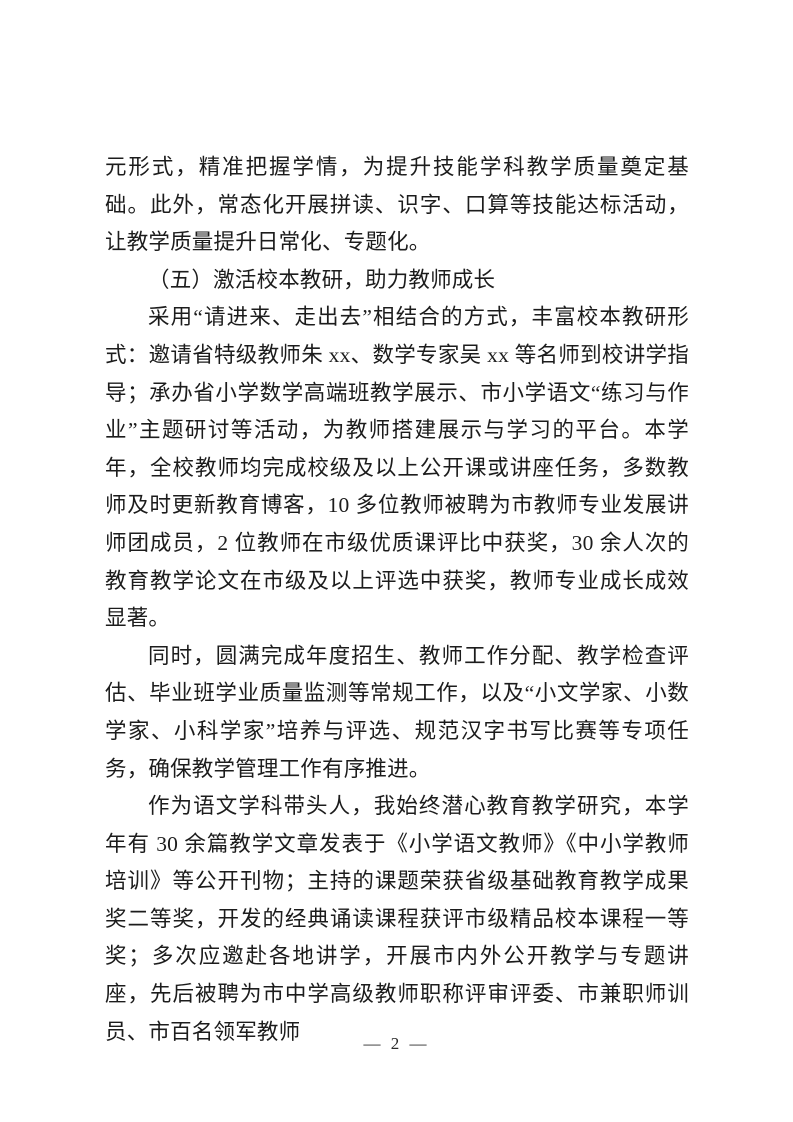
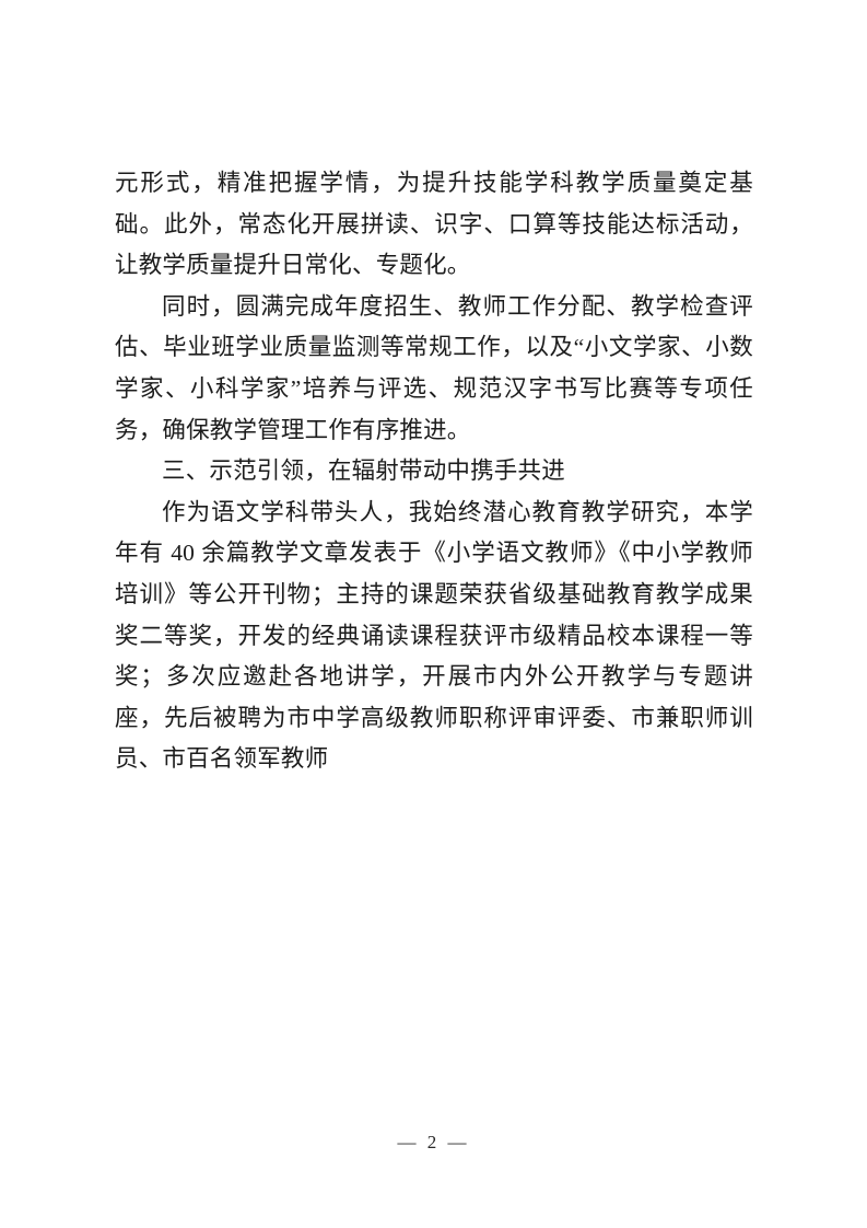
  元形式，精准把握学情，为提升技能学科教学质量奠定基础。此外，常态化开展拼读、识字、口算等技能达标活动，让教学质量提升日常化、专题化。
- （五）激活校本教研，助力教师成长
- 采用“请进来、走出去”相结合的方式，丰富校本教研形式：邀请省特级教师朱 xx、数学专家吴 xx 等名师到校讲学指导；承办省小学数学高端班教学展示、市小学语文“练习与作业”主题研讨等活动，为教师搭建展示与学习的平台。本学年，全校教师均完成校级及以上公开课或讲座任务，多数教师及时更新教育博客，10 多位教师被聘为市教师专业发展讲师团成员，2 位教师在市级优质课评比中获奖，30 余人次的教育教学论文在市级及以上评选中获奖，教师专业成长成效显著。
  同时，圆满完成年度招生、教师工作分配、教学检查评估、毕业班学业质量监测等常规工作，以及“小文学家、小数学家、小科学家”培养与评选、规范汉字书写比赛等专项任务，确保教学管理工作有序推进。
+ 三、示范引领，在辐射带动中携手共进
- 作为语文学科带头人，我始终潜心教育教学研究，本学年有 30 余篇教学文章发表于《小学语文教师》《中小学教师培训》等公开刊物；主持的课题荣获省级基础教育教学成果奖二等奖，开发的经典诵读课程获评市级精品校本课程一等奖；多次应邀赴各地讲学，开展市内外公开教学与专题讲座，先后被聘为市中学高级教师职称评审评委、市兼职师训员、市百名领军教师
+ 作为语文学科带头人，我始终潜心教育教学研究，本学年有 40 余篇教学文章发表于《小学语文教师》《中小学教师培训》等公开刊物；主持的课题荣获省级基础教育教学成果奖二等奖，开发的经典诵读课程获评市级精品校本课程一等奖；多次应邀赴各地讲学，开展市内外公开教学与专题讲座，先后被聘为市中学高级教师职称评审评委、市兼职师训员、市百名领军教师
  — 2 —
